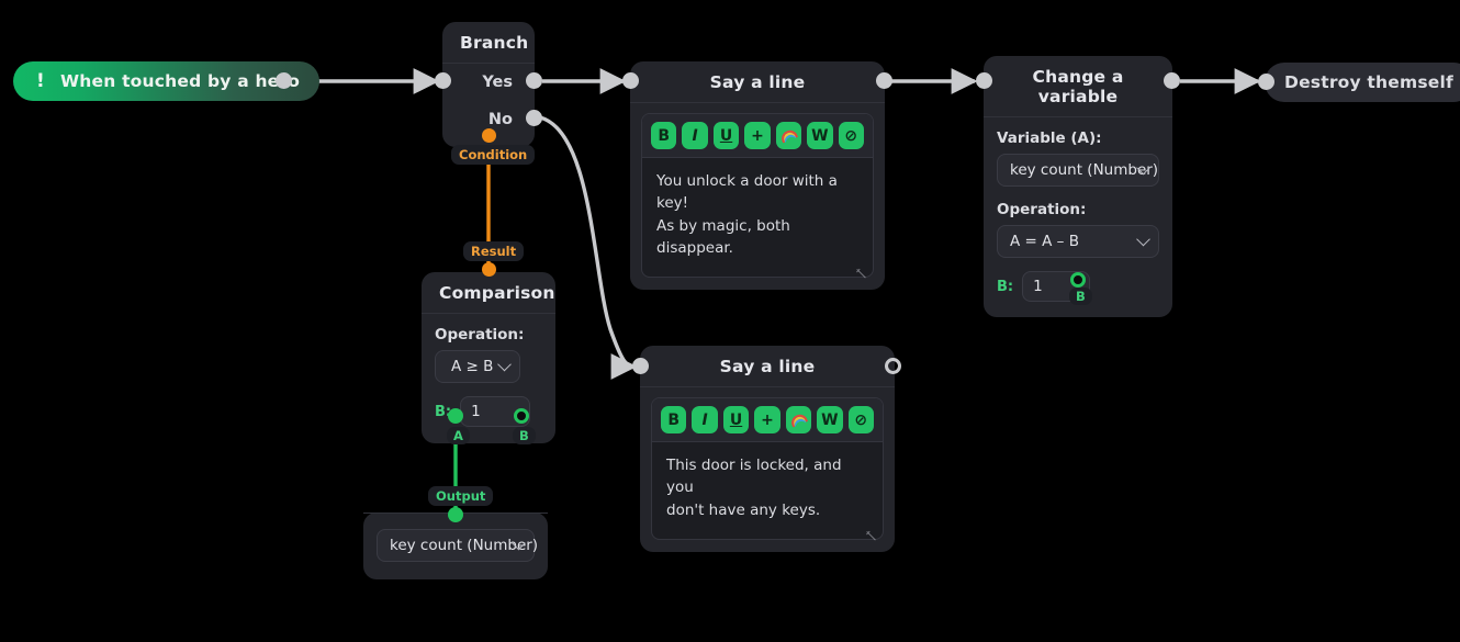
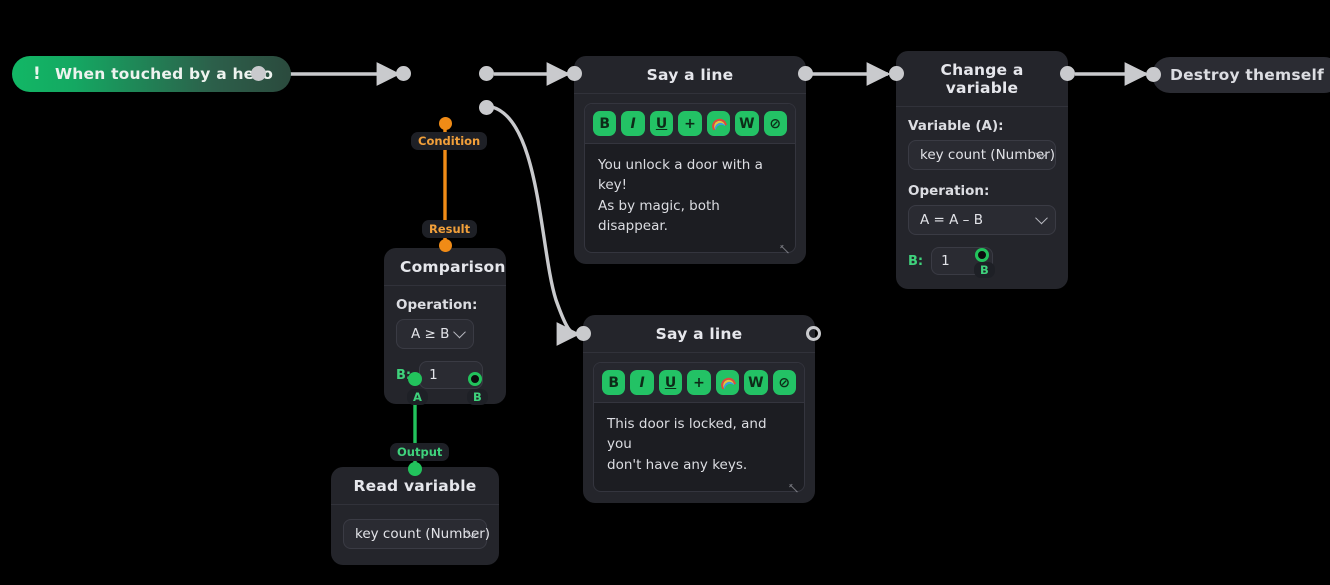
  !
  When touched by a heo
- Branch
- Yes
- No
  Condition
  Say a line
  B
  I
  U
  +
  W
  ⊘
  You unlock a door with a key!
  As by magic, both disappear.
  Change a variable
  Variable (A):
  key count (Number)
  Operation:
  A = A – B
  B:
  1
  B
  Destroy themself
  Say a line
  B
  I
  U
  +
  W
  ⊘
  This door is locked, and you
  don't have any keys.
  Result
  Comparison
  Operation:
  A ≥ B
  1
  A
  B
  Output
+ Read variable
  key count (Number)
